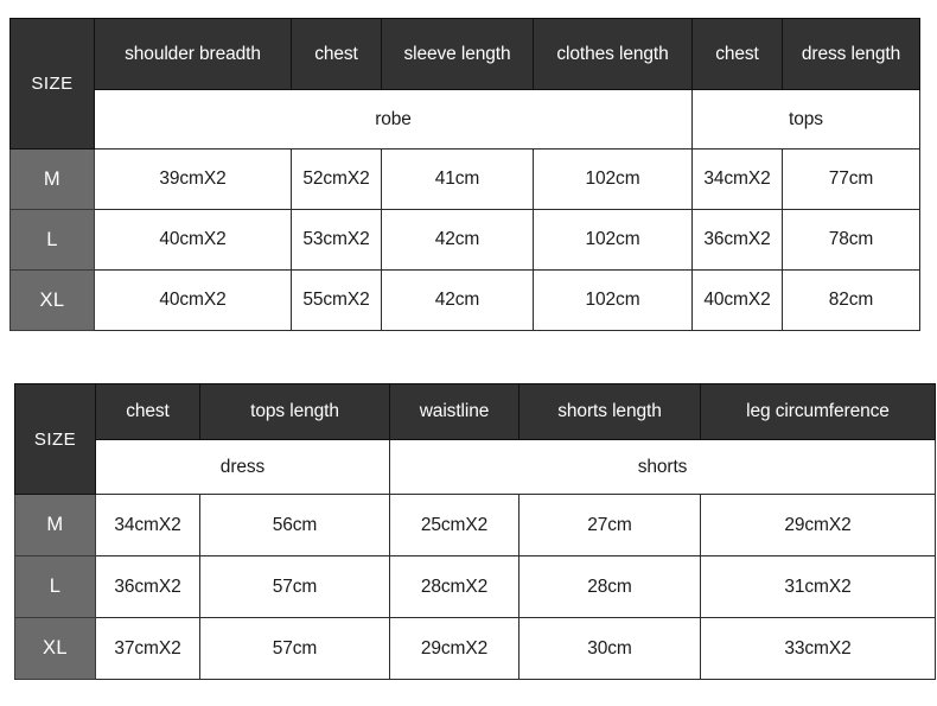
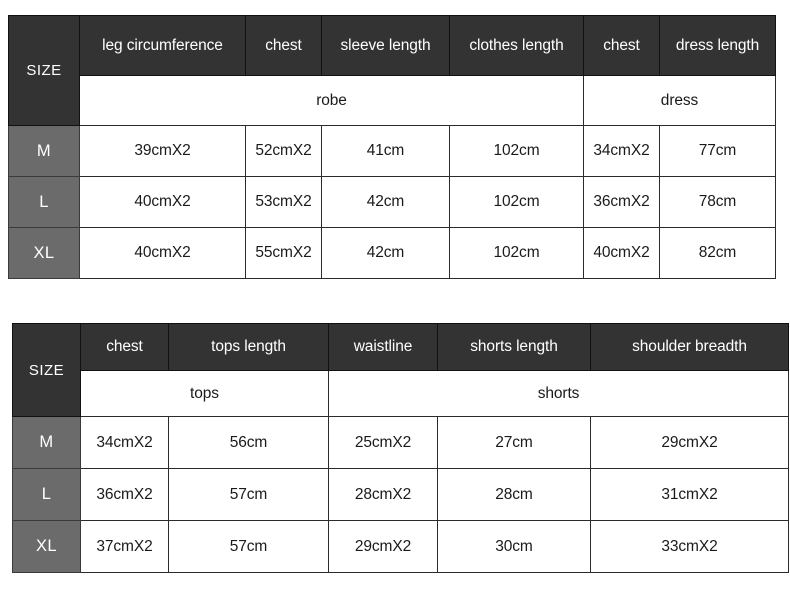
- SIZE	shoulder breadth	chest	sleeve length	clothes length	chest	dress length
+ SIZE	leg circumference	chest	sleeve length	clothes length	chest	dress length
- robe	tops
+ robe	dress
  M	39cmX2	52cmX2	41cm	102cm	34cmX2	77cm
  L	40cmX2	53cmX2	42cm	102cm	36cmX2	78cm
  XL	40cmX2	55cmX2	42cm	102cm	40cmX2	82cm
- SIZE	chest	tops length	waistline	shorts length	leg circumference
+ SIZE	chest	tops length	waistline	shorts length	shoulder breadth
- dress	shorts
+ tops	shorts
  M	34cmX2	56cm	25cmX2	27cm	29cmX2
  L	36cmX2	57cm	28cmX2	28cm	31cmX2
  XL	37cmX2	57cm	29cmX2	30cm	33cmX2
